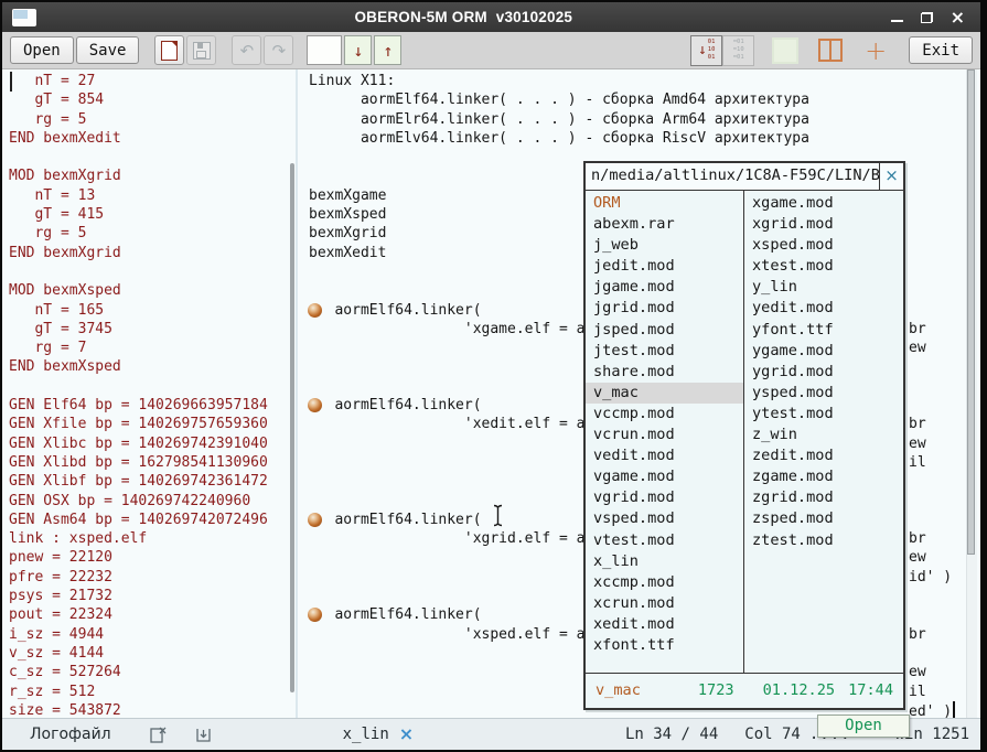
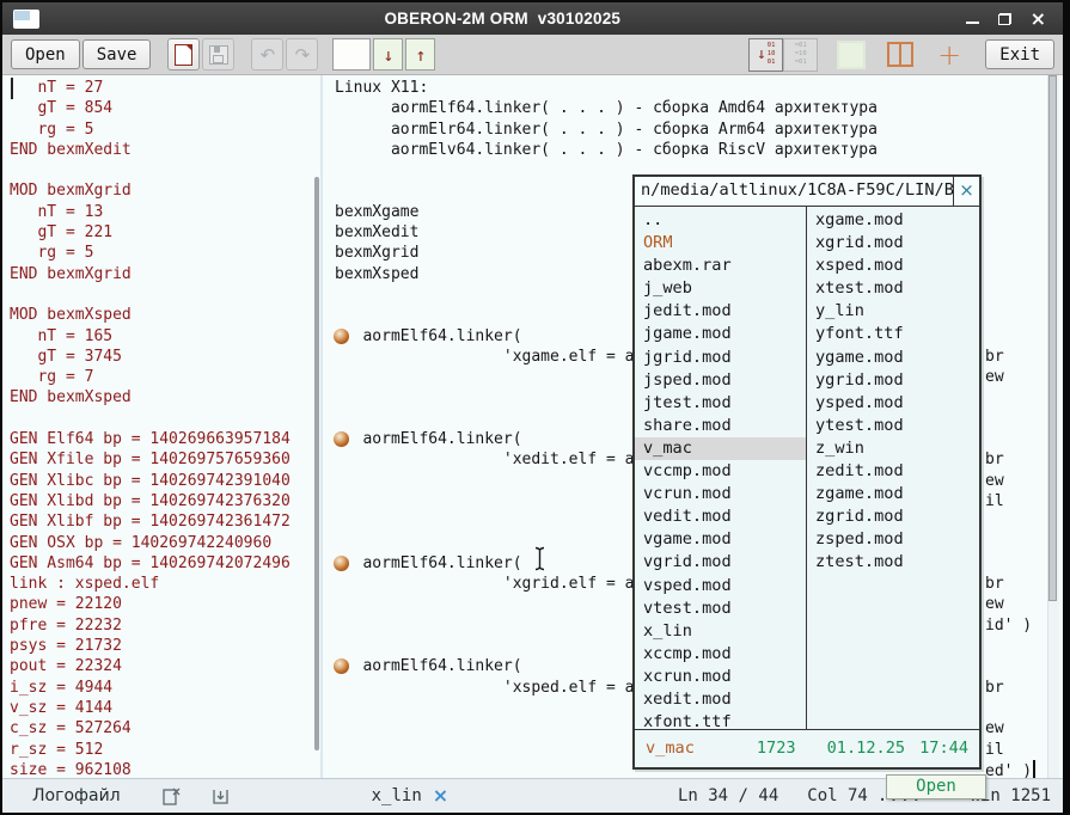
- OBERON-5M ORM v30102025
+ OBERON-2M ORM v30102025
  ×
  Open
  Save
  ↶
  ↷
  ↓
  ↑
  ↓
  +
  Exit
  nT = 27
  gT = 854
  rg = 5
  END bexmXedit
  MOD bexmXgrid
  nT = 13
- gT = 415
+ gT = 221
  rg = 5
  END bexmXgrid
  MOD bexmXsped
  nT = 165
  gT = 3745
  rg = 7
  END bexmXsped
  GEN Elf64 bp = 140269663957184
  GEN Xfile bp = 140269757659360
  GEN Xlibc bp = 140269742391040
- GEN Xlibd bp = 162798541130960
+ GEN Xlibd bp = 140269742376320
  GEN Xlibf bp = 140269742361472
  GEN OSX bp = 140269742240960
  GEN Asm64 bp = 140269742072496
  link : xsped.elf
  pnew = 22120
  pfre = 22232
  psys = 21732
  pout = 22324
  i_sz = 4944
  v_sz = 4144
  c_sz = 527264
  r_sz = 512
- size = 543872
+ size = 962108
  Linux X11:
  aormElf64.linker( . . . ) - сборка Amd64 архитектура
  aormElr64.linker( . . . ) - сборка Arm64 архитектура
  aormElv64.linker( . . . ) - сборка RiscV архитектура
  bexmXgame
- bexmXsped
+ bexmXedit
  bexmXgrid
- bexmXedit
+ bexmXsped
  aormElf64.linker(
  'xgame.elf = a
  br
  ew
  aormElf64.linker(
  'xedit.elf = a
  br
  ew
  il
  aormElf64.linker(
  'xgrid.elf = a
  br
  ew
  id' )
  aormElf64.linker(
  'xsped.elf = a
  br
  ew
  il
  ed' )
  n/media/altlinux/1C8A-F59C/LIN/B
  ×
+ ..
  ORM
  abexm.rar
  j_web
  jedit.mod
  jgame.mod
  jgrid.mod
  jsped.mod
  jtest.mod
  share.mod
  v_mac
  vccmp.mod
  vcrun.mod
  vedit.mod
  vgame.mod
  vgrid.mod
  vsped.mod
  vtest.mod
  x_lin
  xccmp.mod
  xcrun.mod
  xedit.mod
  xfont.ttf
  xgame.mod
  xgrid.mod
  xsped.mod
  xtest.mod
  y_lin
- yedit.mod
  yfont.ttf
  ygame.mod
  ygrid.mod
  ysped.mod
  ytest.mod
  z_win
  zedit.mod
  zgame.mod
  zgrid.mod
  zsped.mod
  ztest.mod
  v_mac
  1723
  01.12.25
  17:44
  Логофайл
  x_lin
  ×
  Ln 34 / 44
  Col 74
  n 1251
  Open
